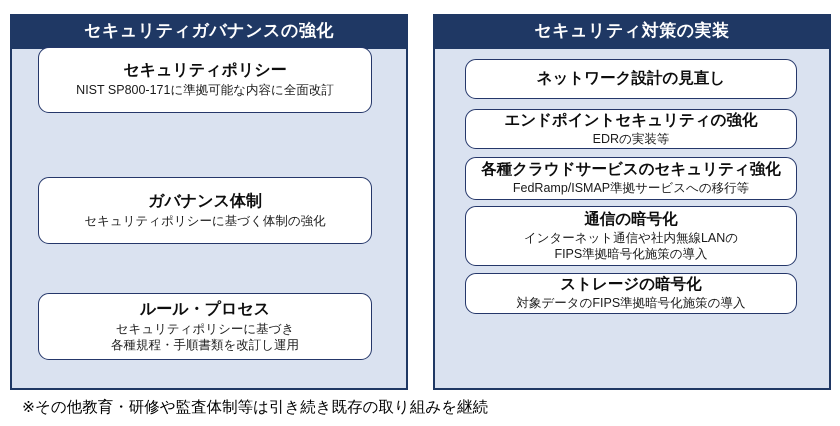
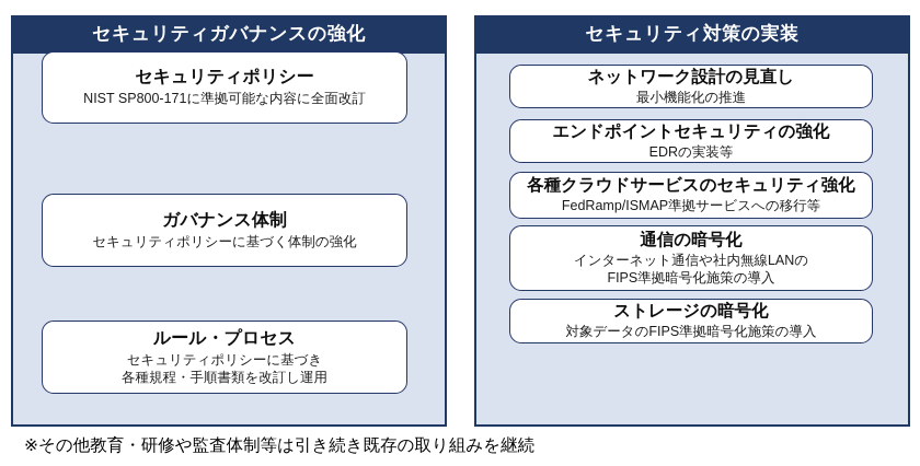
  セキュリティガバナンスの強化
  セキュリティポリシー
  NIST SP800-171に準拠可能な内容に全面改訂
  ガバナンス体制
  セキュリティポリシーに基づく体制の強化
  ルール・プロセス
  セキュリティポリシーに基づき
  各種規程・手順書類を改訂し運用
  セキュリティ対策の実装
  ネットワーク設計の見直し
+ 最小機能化の推進
  エンドポイントセキュリティの強化
  EDRの実装等
  各種クラウドサービスのセキュリティ強化
  FedRamp/ISMAP準拠サービスへの移行等
  通信の暗号化
  インターネット通信や社内無線LANの
  FIPS準拠暗号化施策の導入
  ストレージの暗号化
  対象データのFIPS準拠暗号化施策の導入
  ※その他教育・研修や監査体制等は引き続き既存の取り組みを継続
